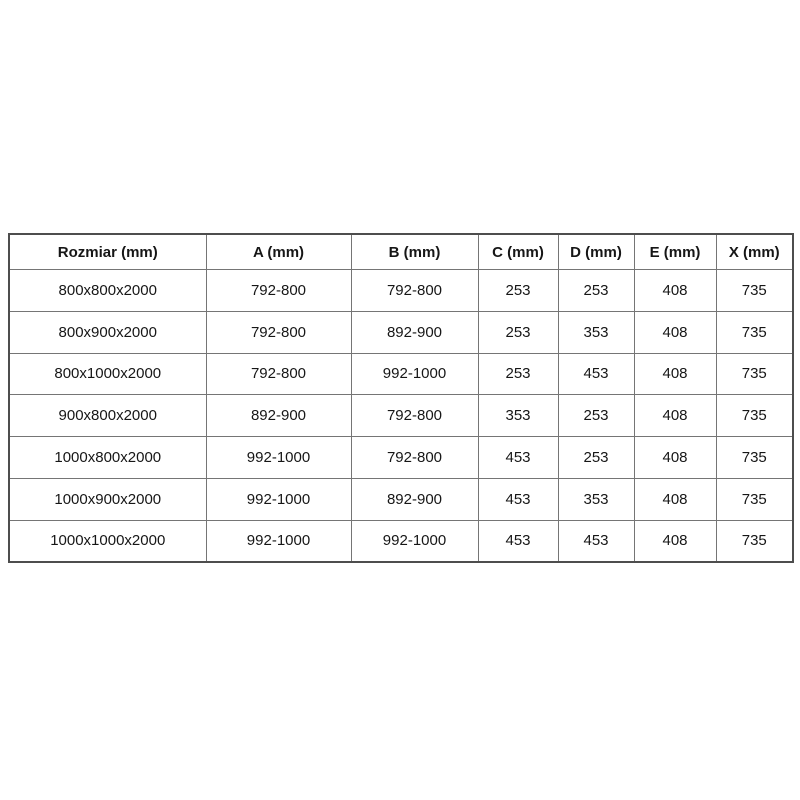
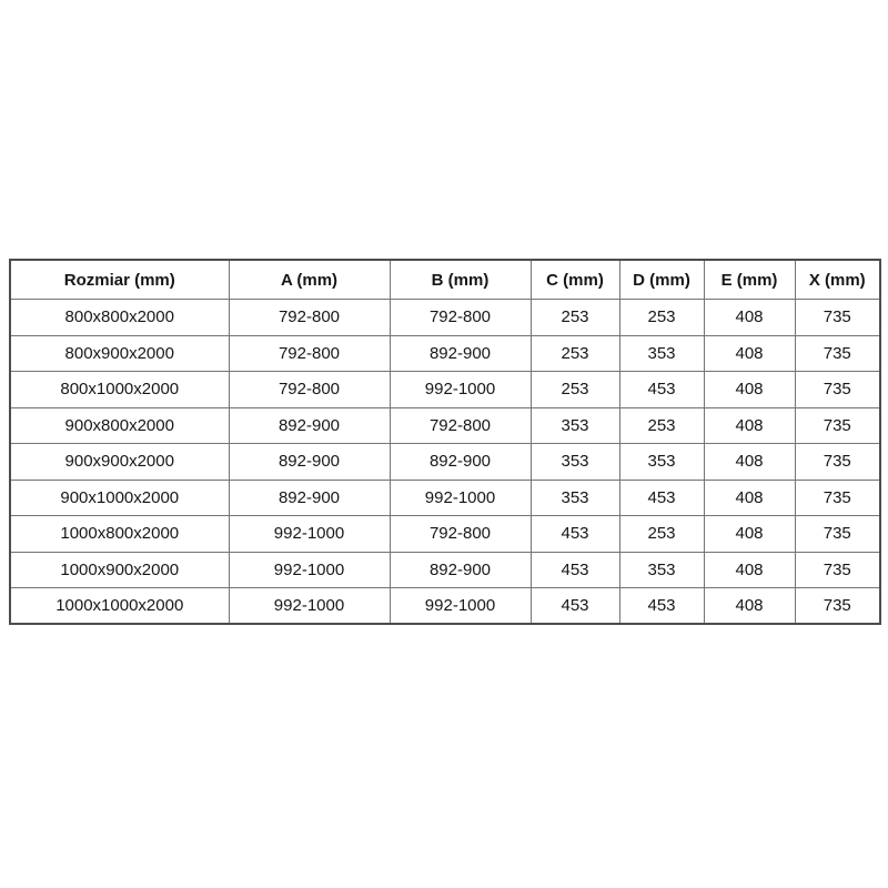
  Rozmiar (mm)	A (mm)	B (mm)	C (mm)	D (mm)	E (mm)	X (mm)
  800x800x2000	792-800	792-800	253	253	408	735
  800x900x2000	792-800	892-900	253	353	408	735
  800x1000x2000	792-800	992-1000	253	453	408	735
  900x800x2000	892-900	792-800	353	253	408	735
+ 900x900x2000	892-900	892-900	353	353	408	735
+ 900x1000x2000	892-900	992-1000	353	453	408	735
  1000x800x2000	992-1000	792-800	453	253	408	735
  1000x900x2000	992-1000	892-900	453	353	408	735
  1000x1000x2000	992-1000	992-1000	453	453	408	735
